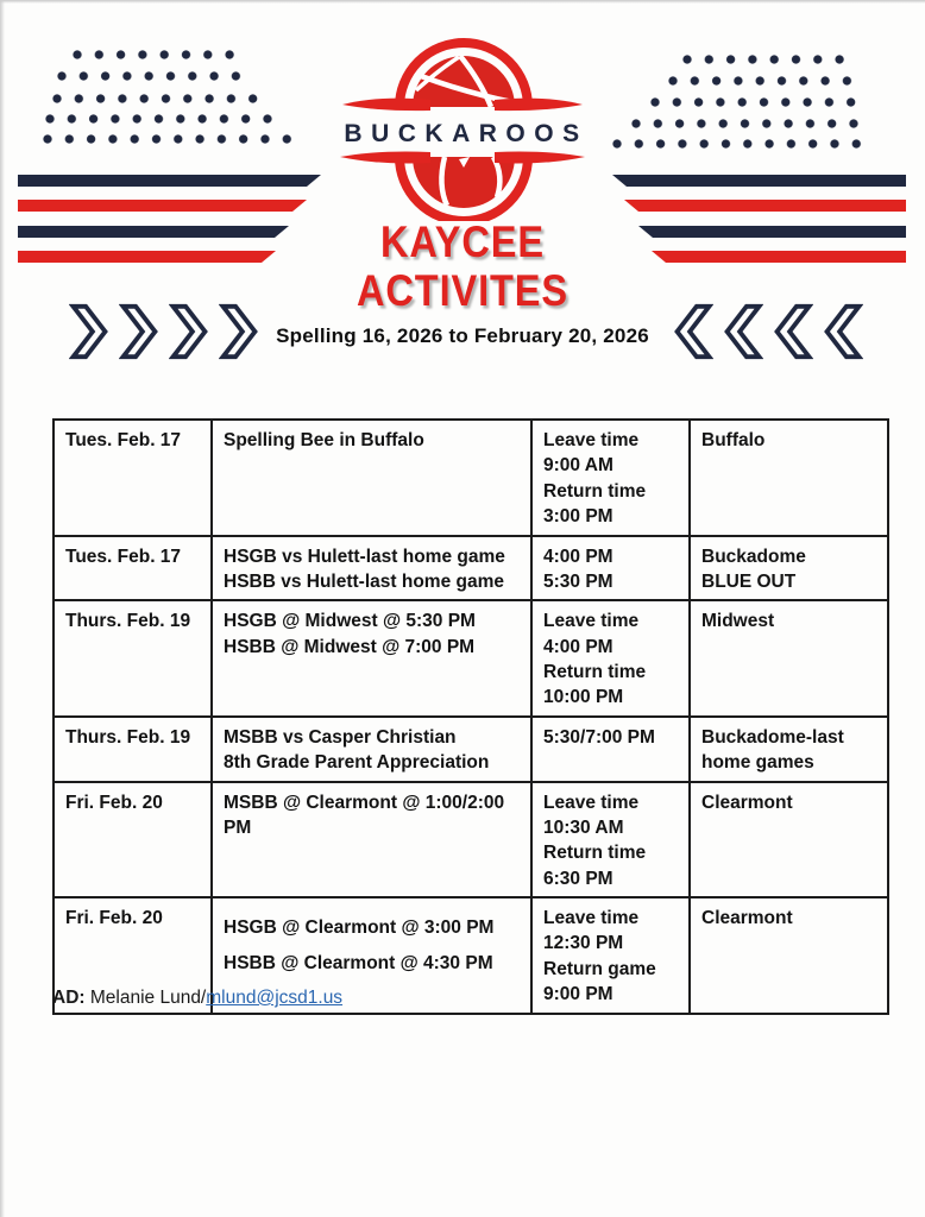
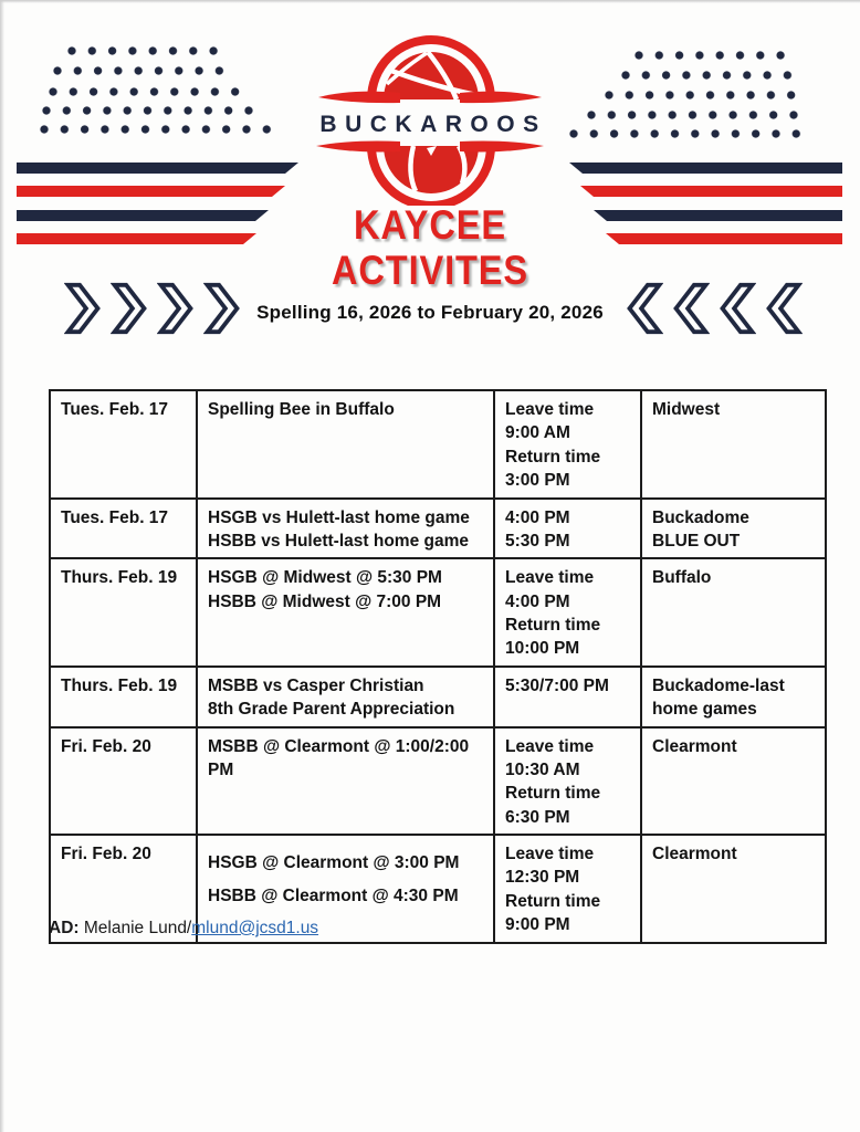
  BUCKAROOS
  KAYCEE
  ACTIVITES
  Spelling 16, 2026 to February 20, 2026
- Tues. Feb. 17	Spelling Bee in Buffalo	Leave time 9:00 AM Return time 3:00 PM	Buffalo
+ Tues. Feb. 17	Spelling Bee in Buffalo	Leave time 9:00 AM Return time 3:00 PM	Midwest
  Tues. Feb. 17	HSGB vs Hulett-last home game HSBB vs Hulett-last home game	4:00 PM 5:30 PM	Buckadome BLUE OUT
- Thurs. Feb. 19	HSGB @ Midwest @ 5:30 PM HSBB @ Midwest @ 7:00 PM	Leave time 4:00 PM Return time 10:00 PM	Midwest
+ Thurs. Feb. 19	HSGB @ Midwest @ 5:30 PM HSBB @ Midwest @ 7:00 PM	Leave time 4:00 PM Return time 10:00 PM	Buffalo
  Thurs. Feb. 19	MSBB vs Casper Christian 8th Grade Parent Appreciation	5:30/7:00 PM	Buckadome-last home games
  Fri. Feb. 20	MSBB @ Clearmont @ 1:00/2:00 PM	Leave time 10:30 AM Return time 6:30 PM	Clearmont
- Fri. Feb. 20	HSGB @ Clearmont @ 3:00 PM HSBB @ Clearmont @ 4:30 PM	Leave time 12:30 PM Return game 9:00 PM	Clearmont
+ Fri. Feb. 20	HSGB @ Clearmont @ 3:00 PM HSBB @ Clearmont @ 4:30 PM	Leave time 12:30 PM Return time 9:00 PM	Clearmont
  AD: Melanie Lund/mlund@jcsd1.us
